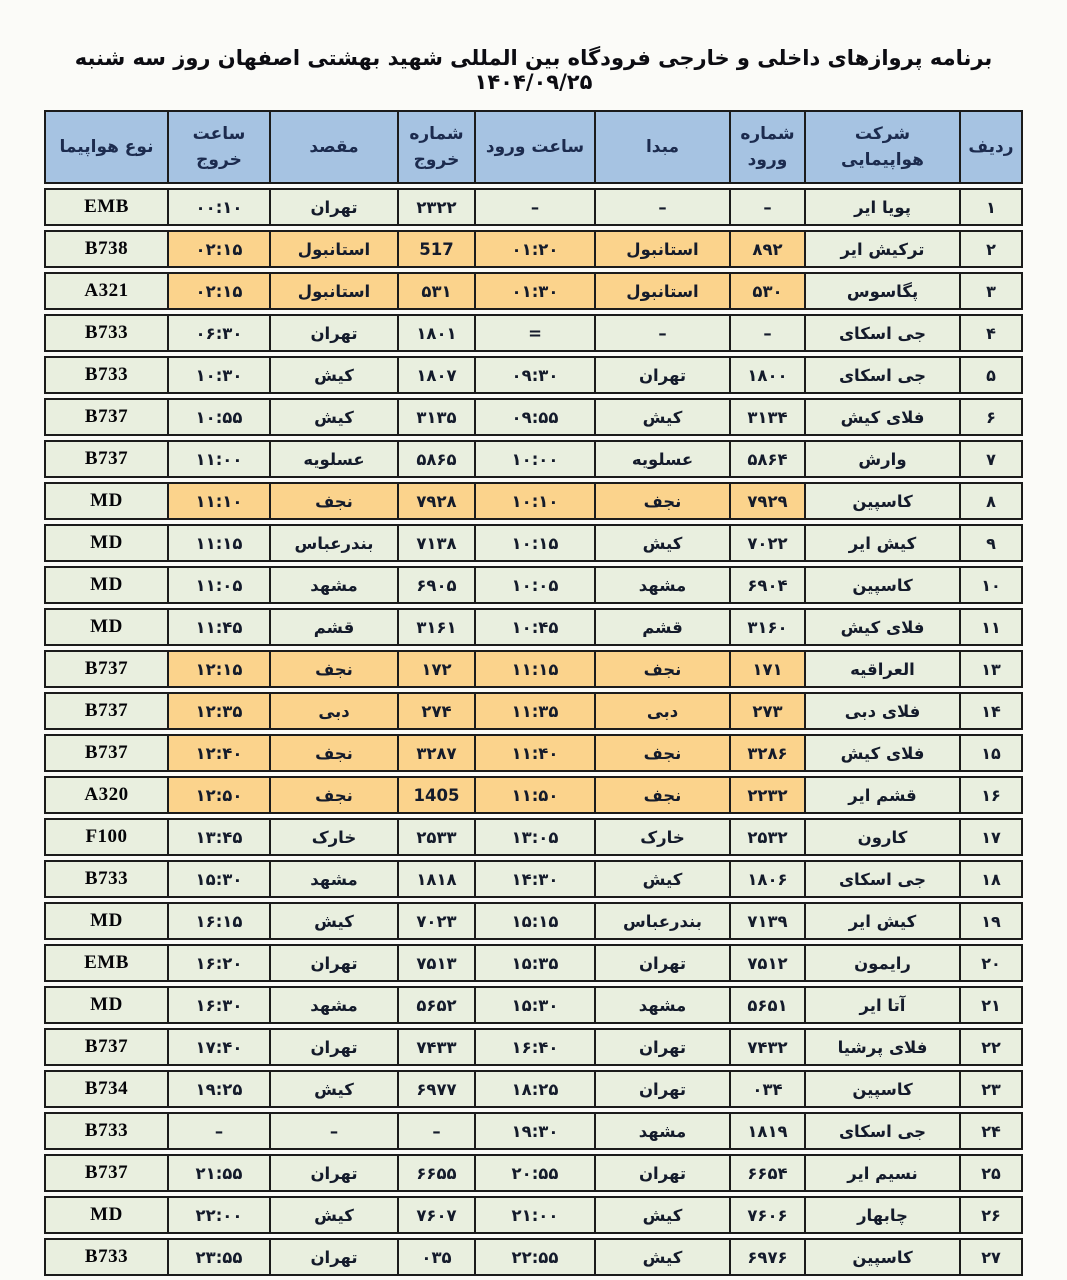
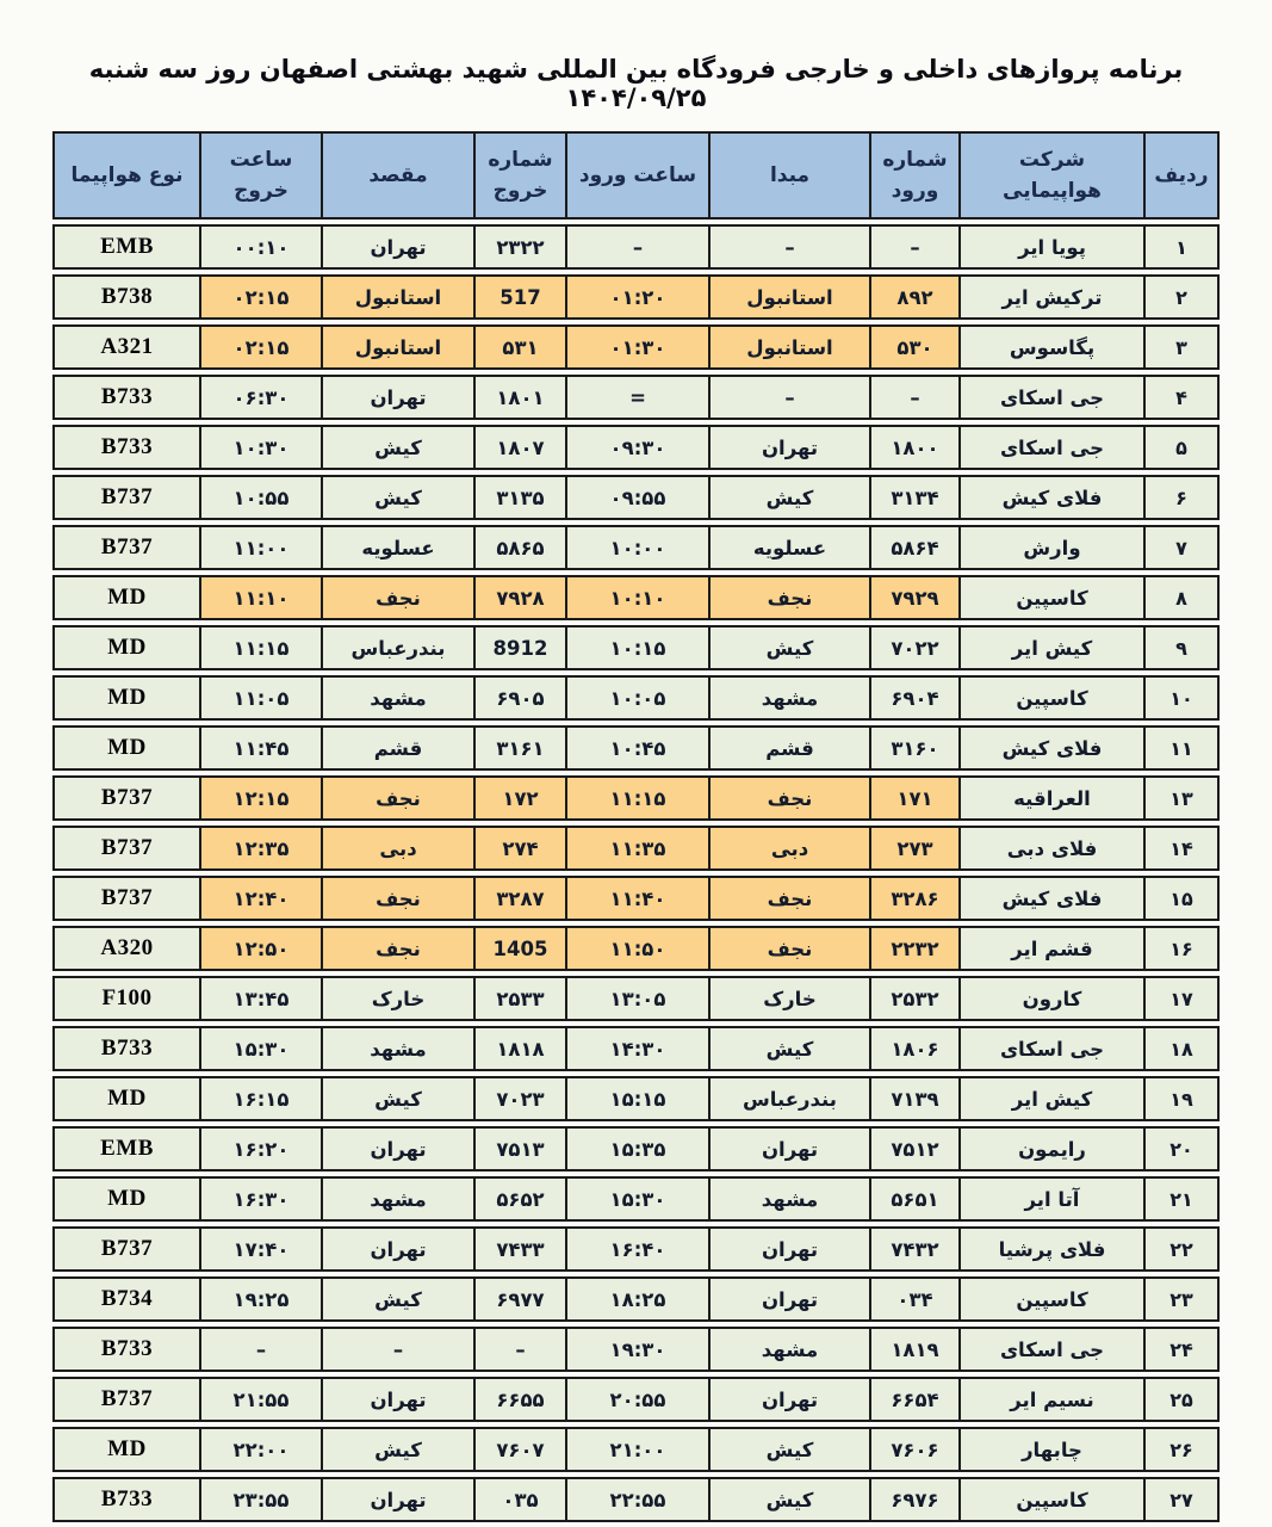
  برنامه پروازهای داخلی و خارجی فرودگاه بین المللی شهید بهشتی اصفهان روز سه شنبه ۱۴۰۴/۰۹/۲۵
  ردیف	شرکت هواپیمایی	شماره ورود	مبدا	ساعت ورود	شماره خروج	مقصد	ساعت خروج	نوع هواپیما
  ۱	پویا ایر	–	–	–	۲۳۲۲	تهران	۰۰:۱۰	EMB
  ۲	ترکیش ایر	۸۹۲	استانبول	۰۱:۲۰	517	استانبول	۰۲:۱۵	B738
  ۳	پگاسوس	۵۳۰	استانبول	۰۱:۳۰	۵۳۱	استانبول	۰۲:۱۵	A321
  ۴	جی اسکای	–	–	=	۱۸۰۱	تهران	۰۶:۳۰	B733
  ۵	جی اسکای	۱۸۰۰	تهران	۰۹:۳۰	۱۸۰۷	کیش	۱۰:۳۰	B733
  ۶	فلای کیش	۳۱۳۴	کیش	۰۹:۵۵	۳۱۳۵	کیش	۱۰:۵۵	B737
  ۷	وارش	۵۸۶۴	عسلویه	۱۰:۰۰	۵۸۶۵	عسلویه	۱۱:۰۰	B737
  ۸	کاسپین	۷۹۲۹	نجف	۱۰:۱۰	۷۹۲۸	نجف	۱۱:۱۰	MD
- ۹	کیش ایر	۷۰۲۲	کیش	۱۰:۱۵	۷۱۳۸	بندرعباس	۱۱:۱۵	MD
+ ۹	کیش ایر	۷۰۲۲	کیش	۱۰:۱۵	8912	بندرعباس	۱۱:۱۵	MD
  ۱۰	کاسپین	۶۹۰۴	مشهد	۱۰:۰۵	۶۹۰۵	مشهد	۱۱:۰۵	MD
  ۱۱	فلای کیش	۳۱۶۰	قشم	۱۰:۴۵	۳۱۶۱	قشم	۱۱:۴۵	MD
  ۱۳	العراقیه	۱۷۱	نجف	۱۱:۱۵	۱۷۲	نجف	۱۲:۱۵	B737
  ۱۴	فلای دبی	۲۷۳	دبی	۱۱:۳۵	۲۷۴	دبی	۱۲:۳۵	B737
  ۱۵	فلای کیش	۳۲۸۶	نجف	۱۱:۴۰	۳۲۸۷	نجف	۱۲:۴۰	B737
  ۱۶	قشم ایر	۲۲۳۲	نجف	۱۱:۵۰	1405	نجف	۱۲:۵۰	A320
  ۱۷	کارون	۲۵۳۲	خارک	۱۳:۰۵	۲۵۳۳	خارک	۱۳:۴۵	F100
  ۱۸	جی اسکای	۱۸۰۶	کیش	۱۴:۳۰	۱۸۱۸	مشهد	۱۵:۳۰	B733
  ۱۹	کیش ایر	۷۱۳۹	بندرعباس	۱۵:۱۵	۷۰۲۳	کیش	۱۶:۱۵	MD
  ۲۰	رایمون	۷۵۱۲	تهران	۱۵:۳۵	۷۵۱۳	تهران	۱۶:۲۰	EMB
  ۲۱	آتا ایر	۵۶۵۱	مشهد	۱۵:۳۰	۵۶۵۲	مشهد	۱۶:۳۰	MD
  ۲۲	فلای پرشیا	۷۴۳۲	تهران	۱۶:۴۰	۷۴۳۳	تهران	۱۷:۴۰	B737
  ۲۳	کاسپین	۰۳۴	تهران	۱۸:۲۵	۶۹۷۷	کیش	۱۹:۲۵	B734
  ۲۴	جی اسکای	۱۸۱۹	مشهد	۱۹:۳۰	–	–	–	B733
  ۲۵	نسیم ایر	۶۶۵۴	تهران	۲۰:۵۵	۶۶۵۵	تهران	۲۱:۵۵	B737
  ۲۶	چابهار	۷۶۰۶	کیش	۲۱:۰۰	۷۶۰۷	کیش	۲۲:۰۰	MD
  ۲۷	کاسپین	۶۹۷۶	کیش	۲۲:۵۵	۰۳۵	تهران	۲۳:۵۵	B733
